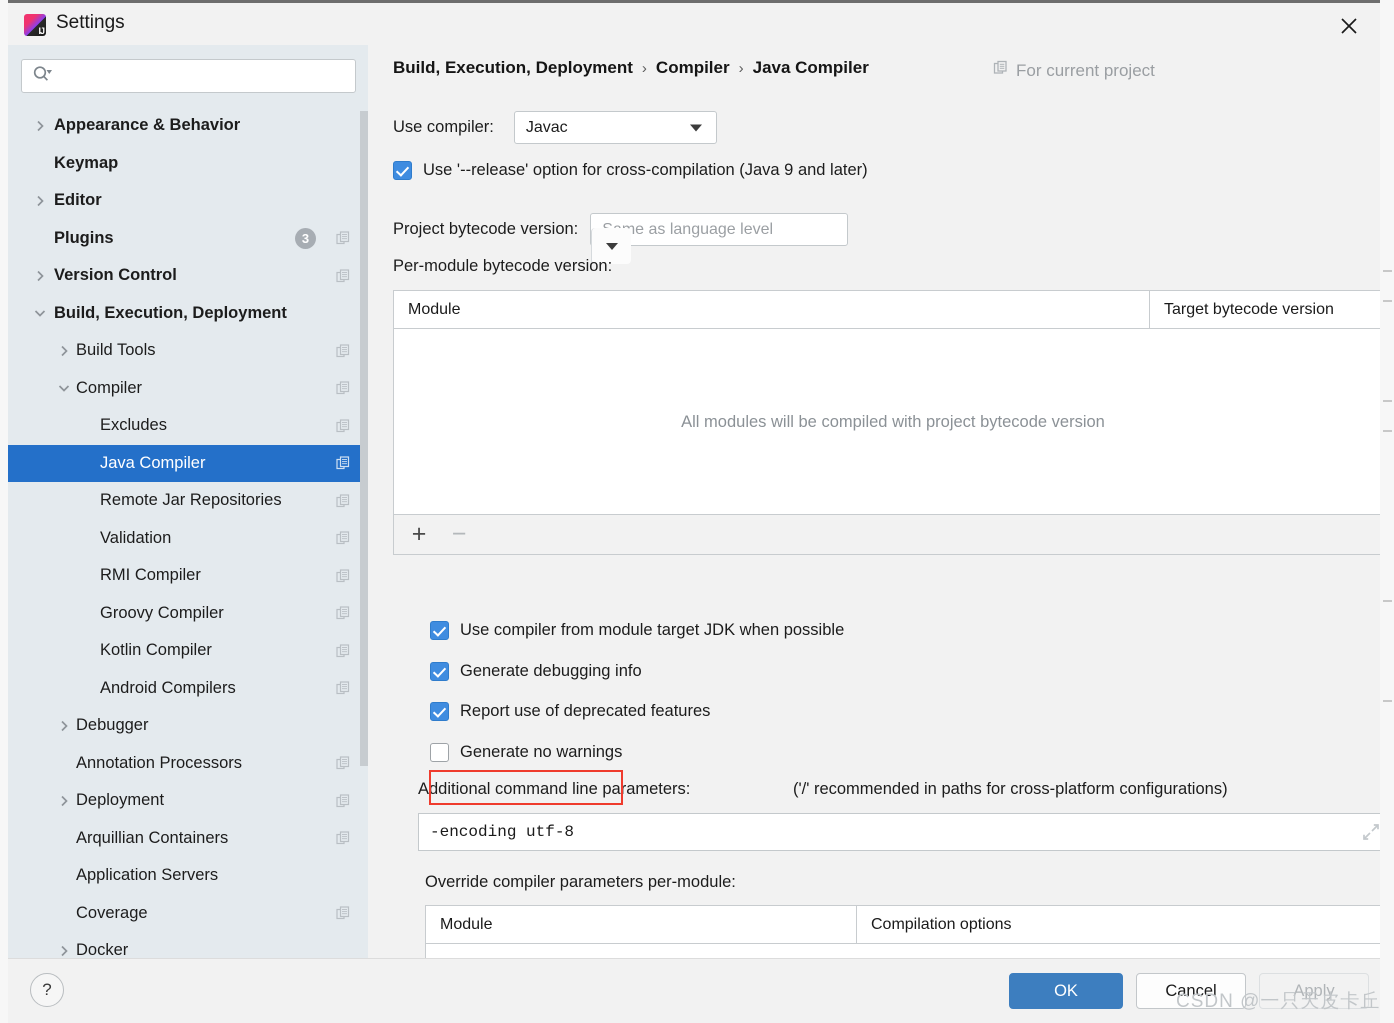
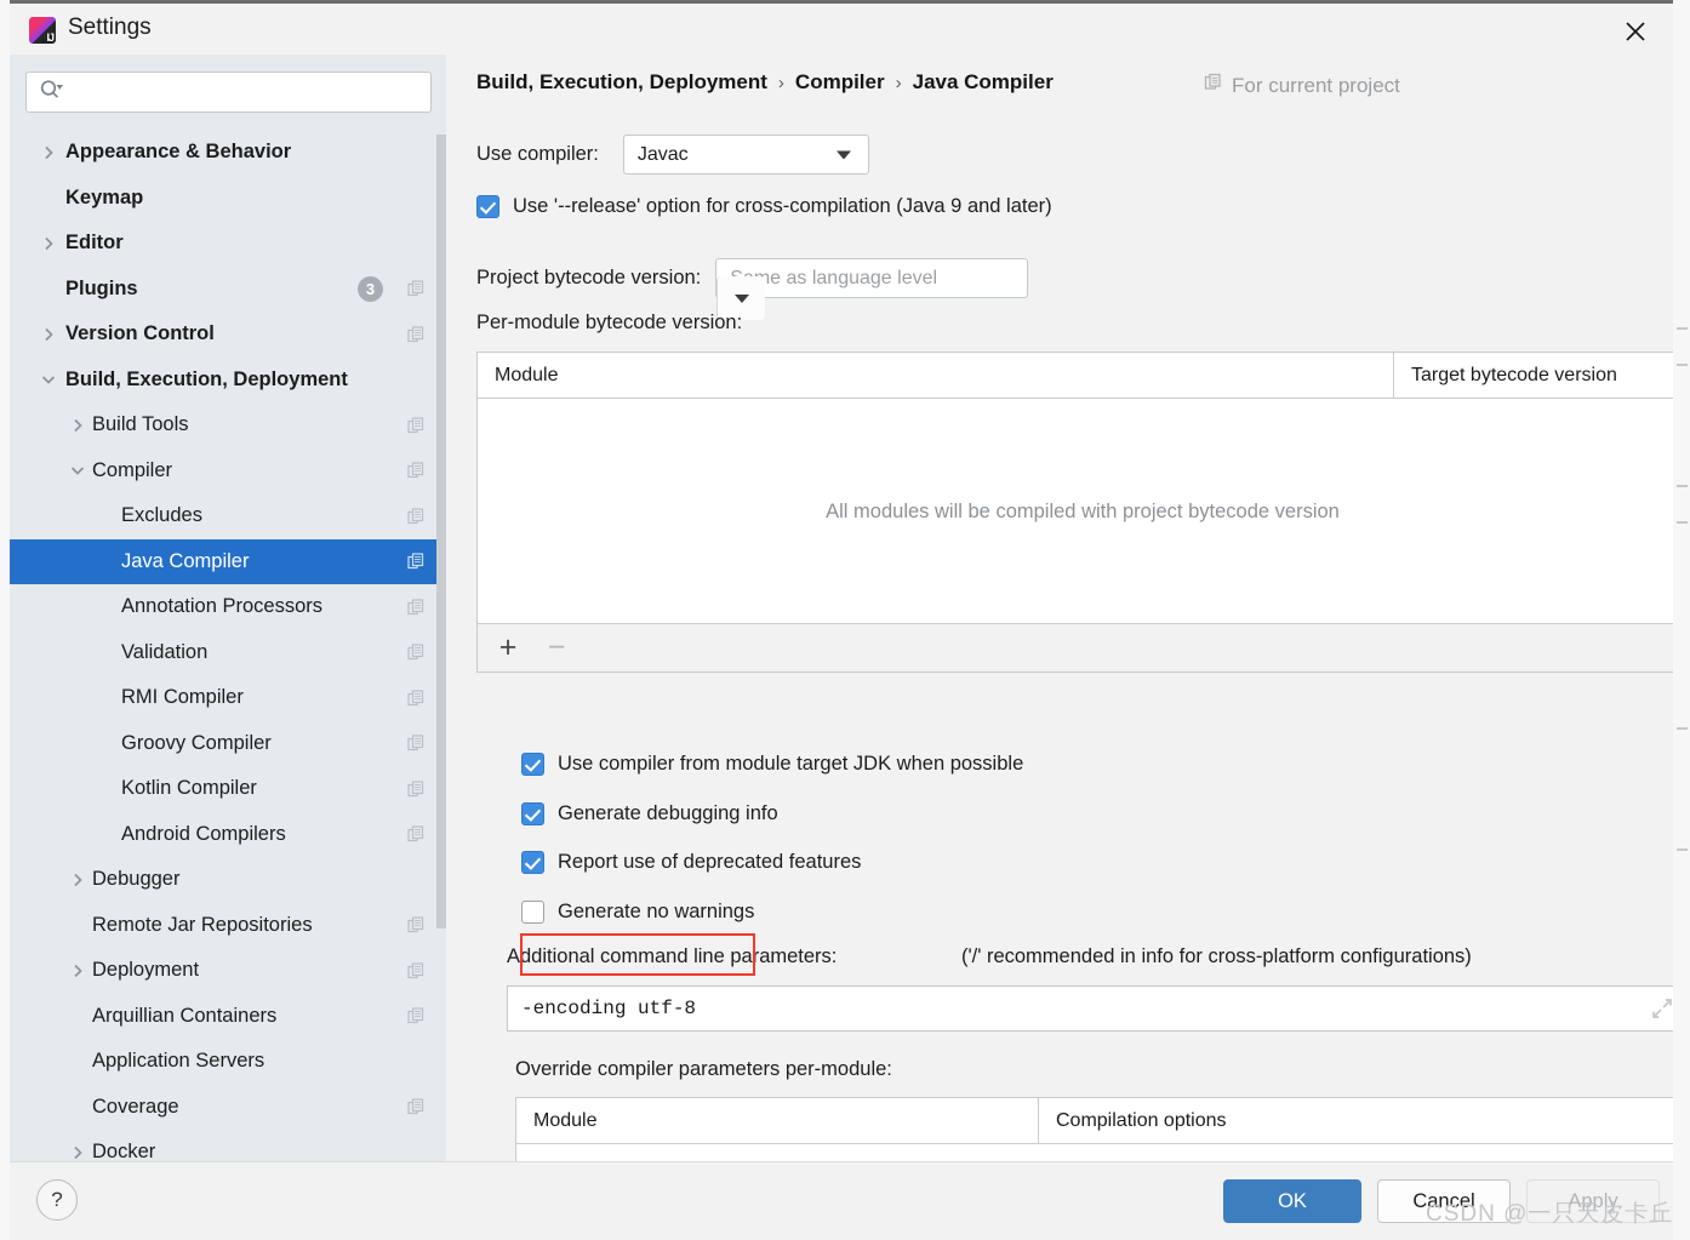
  Settings
  Appearance & Behavior
  Keymap
  Editor
  Plugins
  3
  Version Control
  Build, Execution, Deployment
  Build Tools
  Compiler
  Excludes
  Java Compiler
- Remote Jar Repositories
+ Annotation Processors
  Validation
  RMI Compiler
  Groovy Compiler
  Kotlin Compiler
  Android Compilers
  Debugger
- Annotation Processors
+ Remote Jar Repositories
  Deployment
  Arquillian Containers
  Application Servers
  Coverage
  Docker
  Build, Execution, Deployment
  ›
  Compiler
  ›
  Java Compiler
  For current project
  Use compiler:
  Javac
  Use '--release' option for cross-compilation (Java 9 and later)
  Project bytecode version:
  e as language level
  Per-module bytecode version:
  Module
  Target bytecode version
  All modules will be compiled with project bytecode version
  +
  −
  Use compiler from module target JDK when possible
  Generate debugging info
  Report use of deprecated features
  Generate no warnings
  Additional command line parameters:
- ('/' recommended in paths for cross-platform configurations)
+ ('/' recommended in info for cross-platform configurations)
  -encoding utf-8
  Override compiler parameters per-module:
  Module
  Compilation options
  ?
  OK
  Cancel
  Apply
  CSDN @一只天皮卡丘
